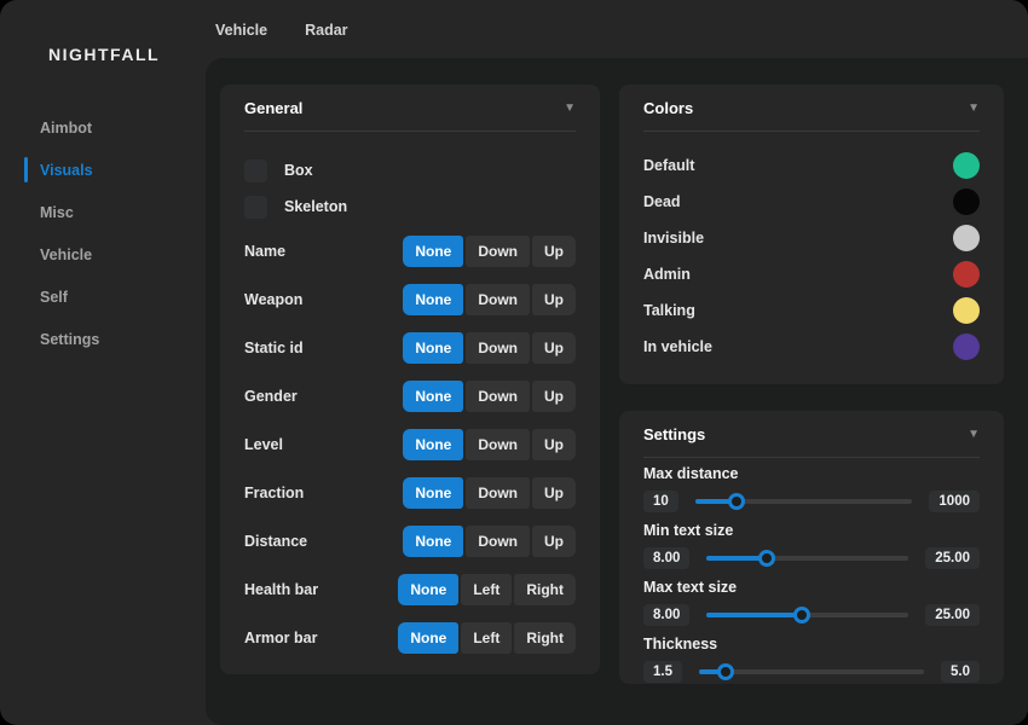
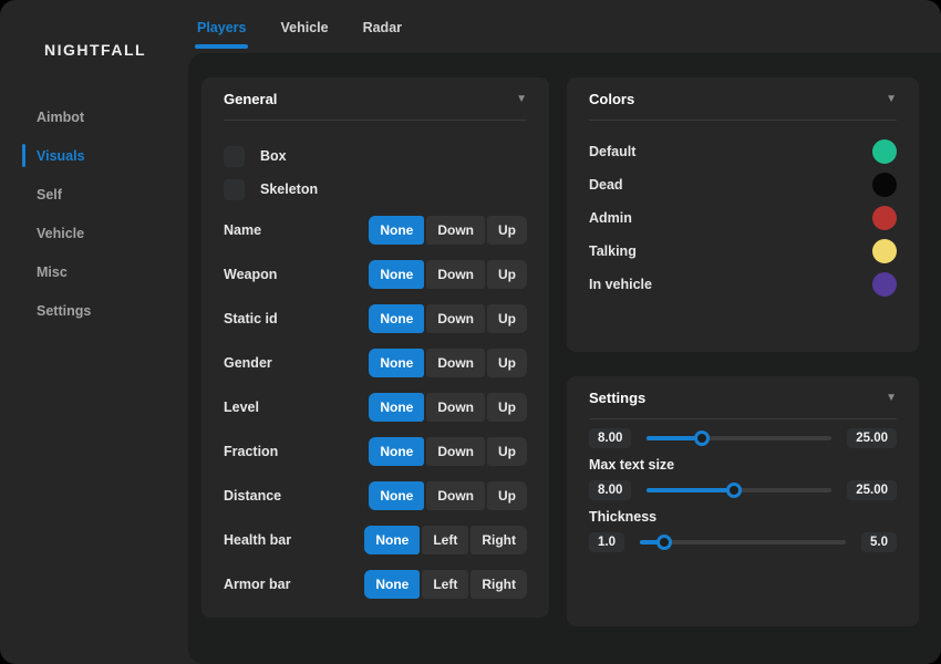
  NIGHTFALL
+ Players
  Vehicle
  Radar
  Aimbot
  Visuals
- Misc
+ Self
  Vehicle
- Self
+ Misc
  Settings
  General
  ▼
  Box
  Skeleton
  Name
  None
  Down
  Up
  Weapon
  None
  Down
  Up
  Static id
  None
  Down
  Up
  Gender
  None
  Down
  Up
  Level
  None
  Down
  Up
  Fraction
  None
  Down
  Up
  Distance
  None
  Down
  Up
  Health bar
  None
  Left
  Right
  Armor bar
  None
  Left
  Right
  Colors
  ▼
  Default
  Dead
- Invisible
  Admin
  Talking
  In vehicle
  Settings
  ▼
- Max distance
- 10
- 1000
- Min text size
  8.00
  25.00
  Max text size
  8.00
  25.00
  Thickness
- 1.5
+ 1.0
  5.0
